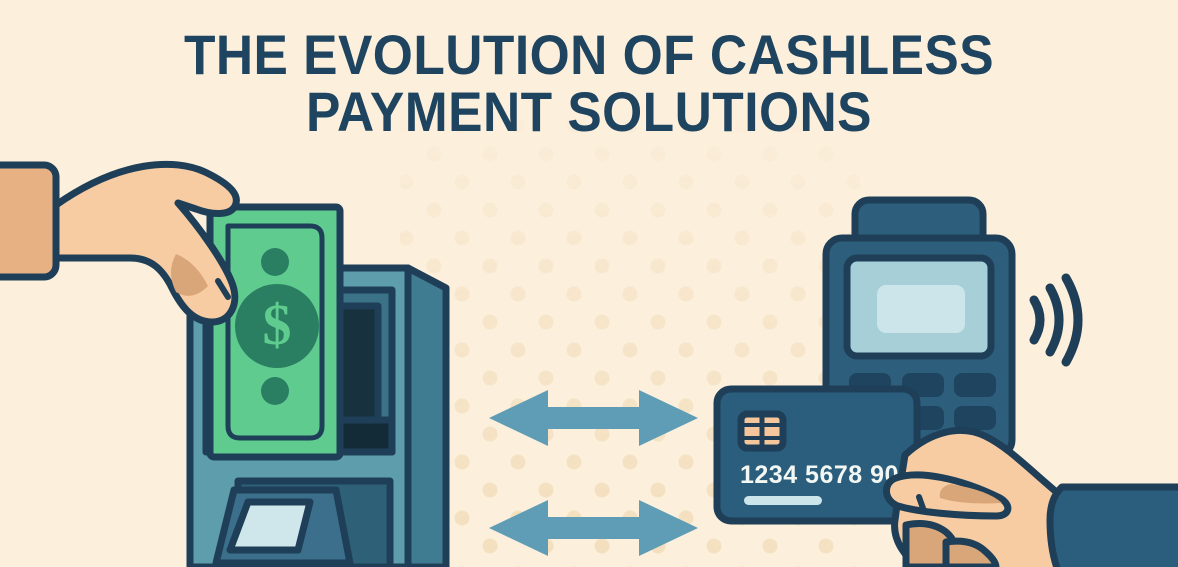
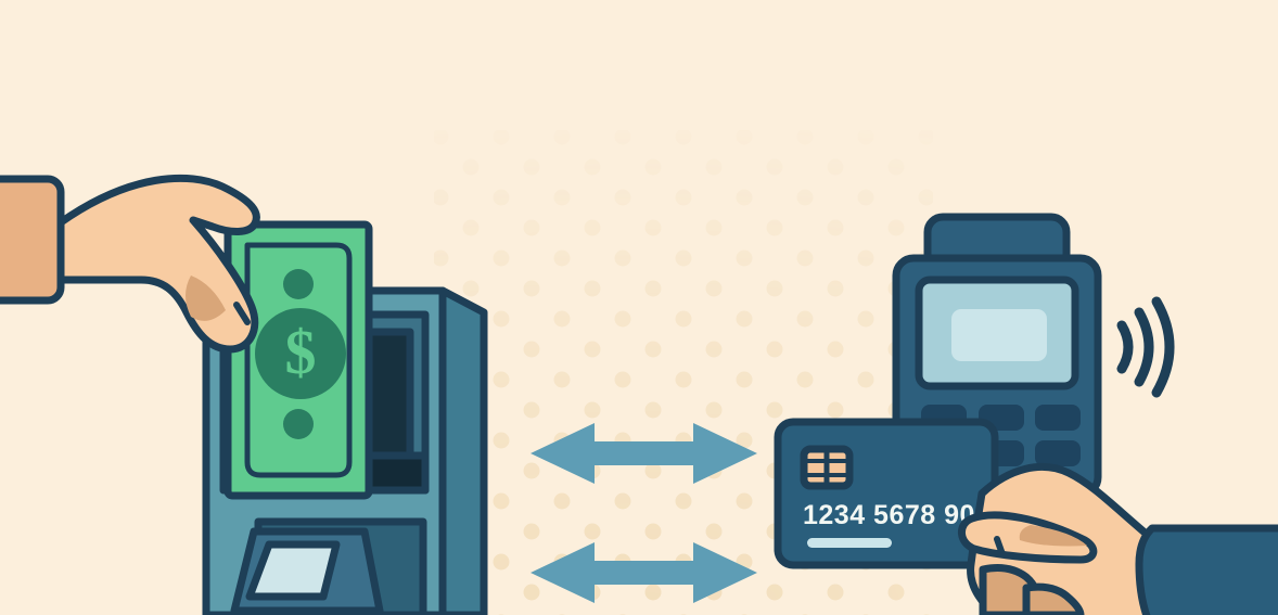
- THE EVOLUTION OF CASHLESS
- PAYMENT SOLUTIONS
  $
  1234 5678 90
